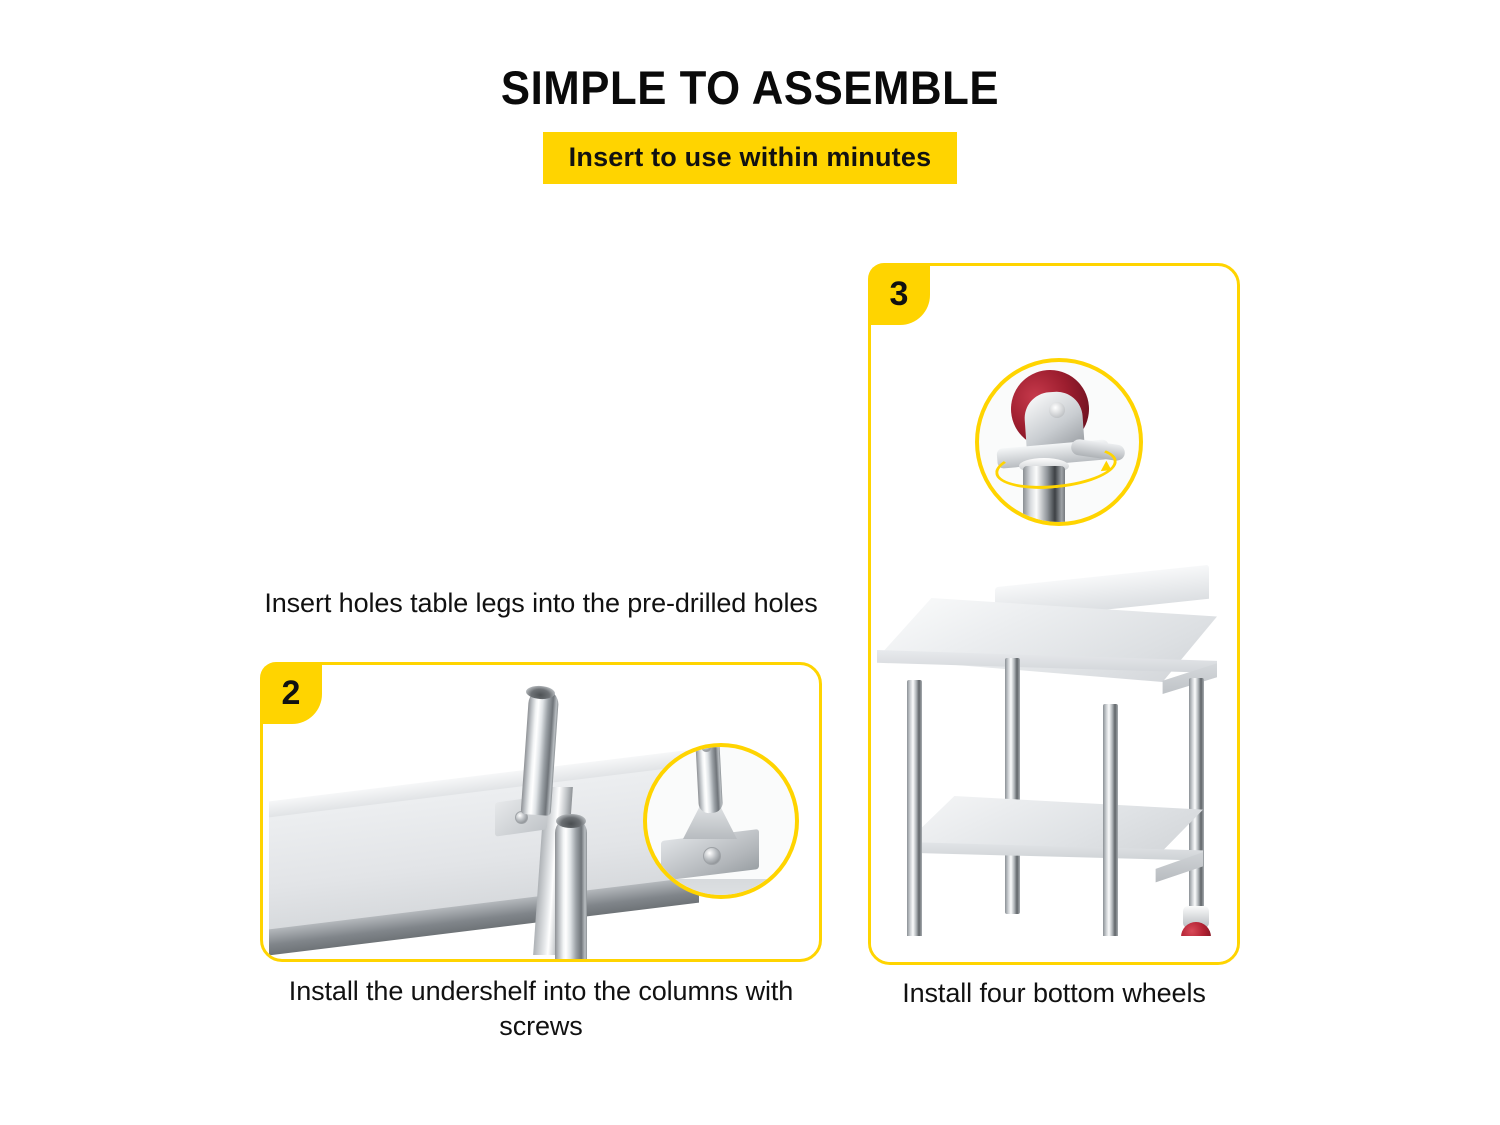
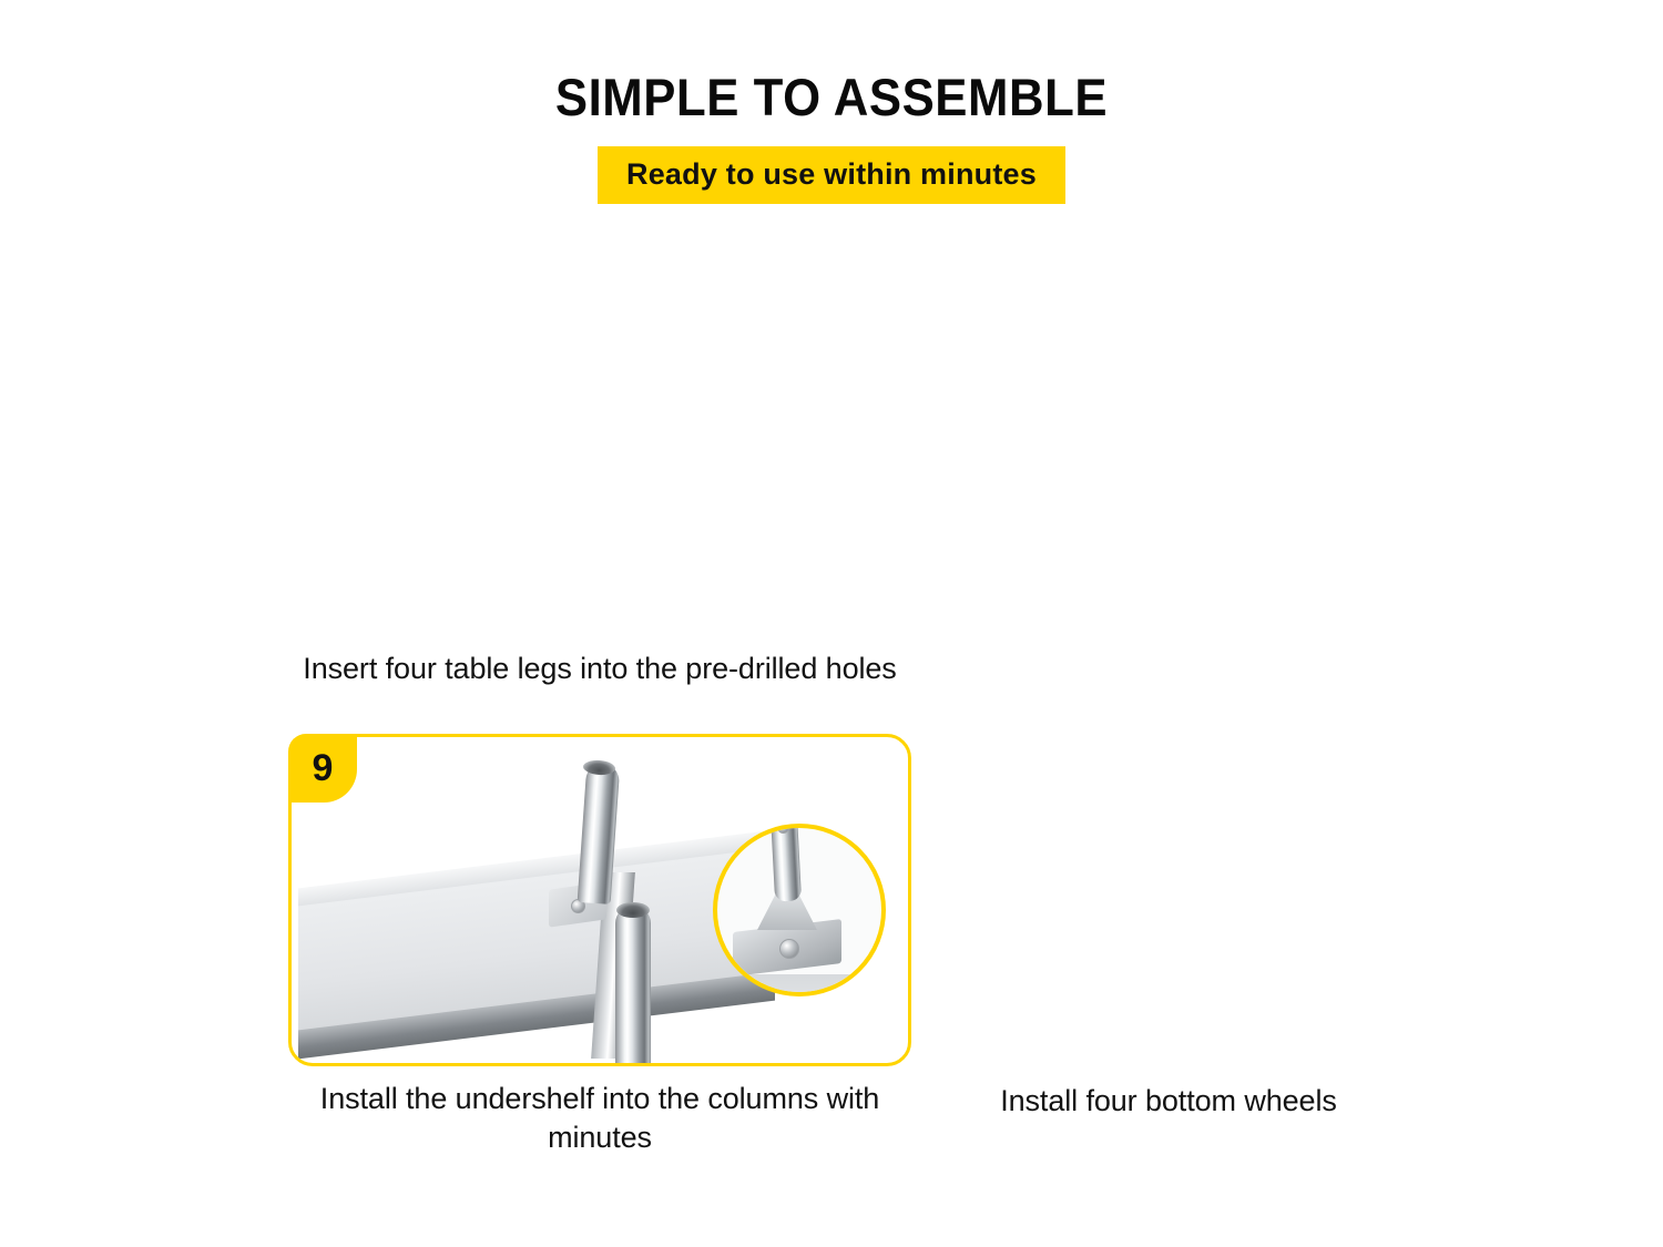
  SIMPLE TO ASSEMBLE
- Insert to use within minutes
+ Ready to use within minutes
- Insert holes table legs into the pre-drilled holes
+ Insert four table legs into the pre-drilled holes
- 2
+ 9
- Install the undershelf into the columns with screws
+ Install the undershelf into the columns with minutes
- 3
  Install four bottom wheels
